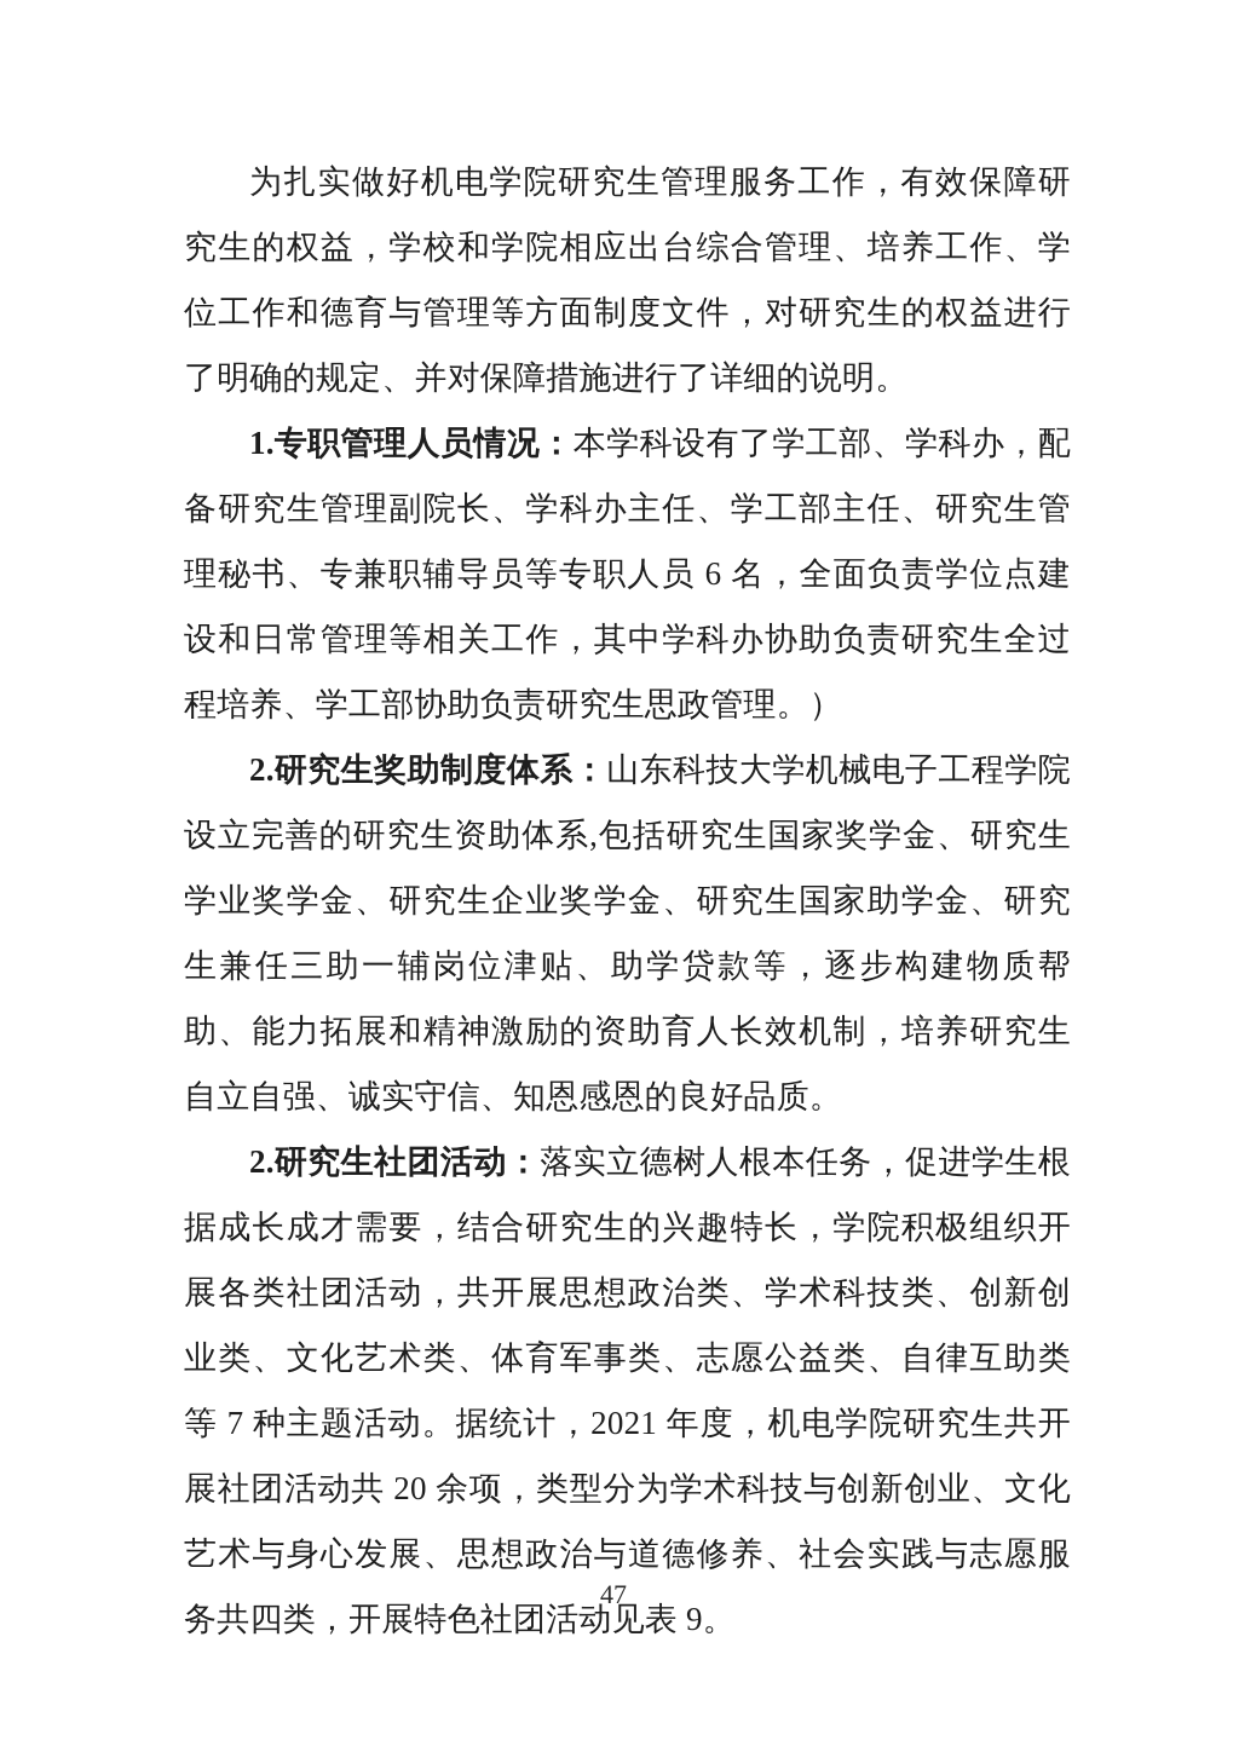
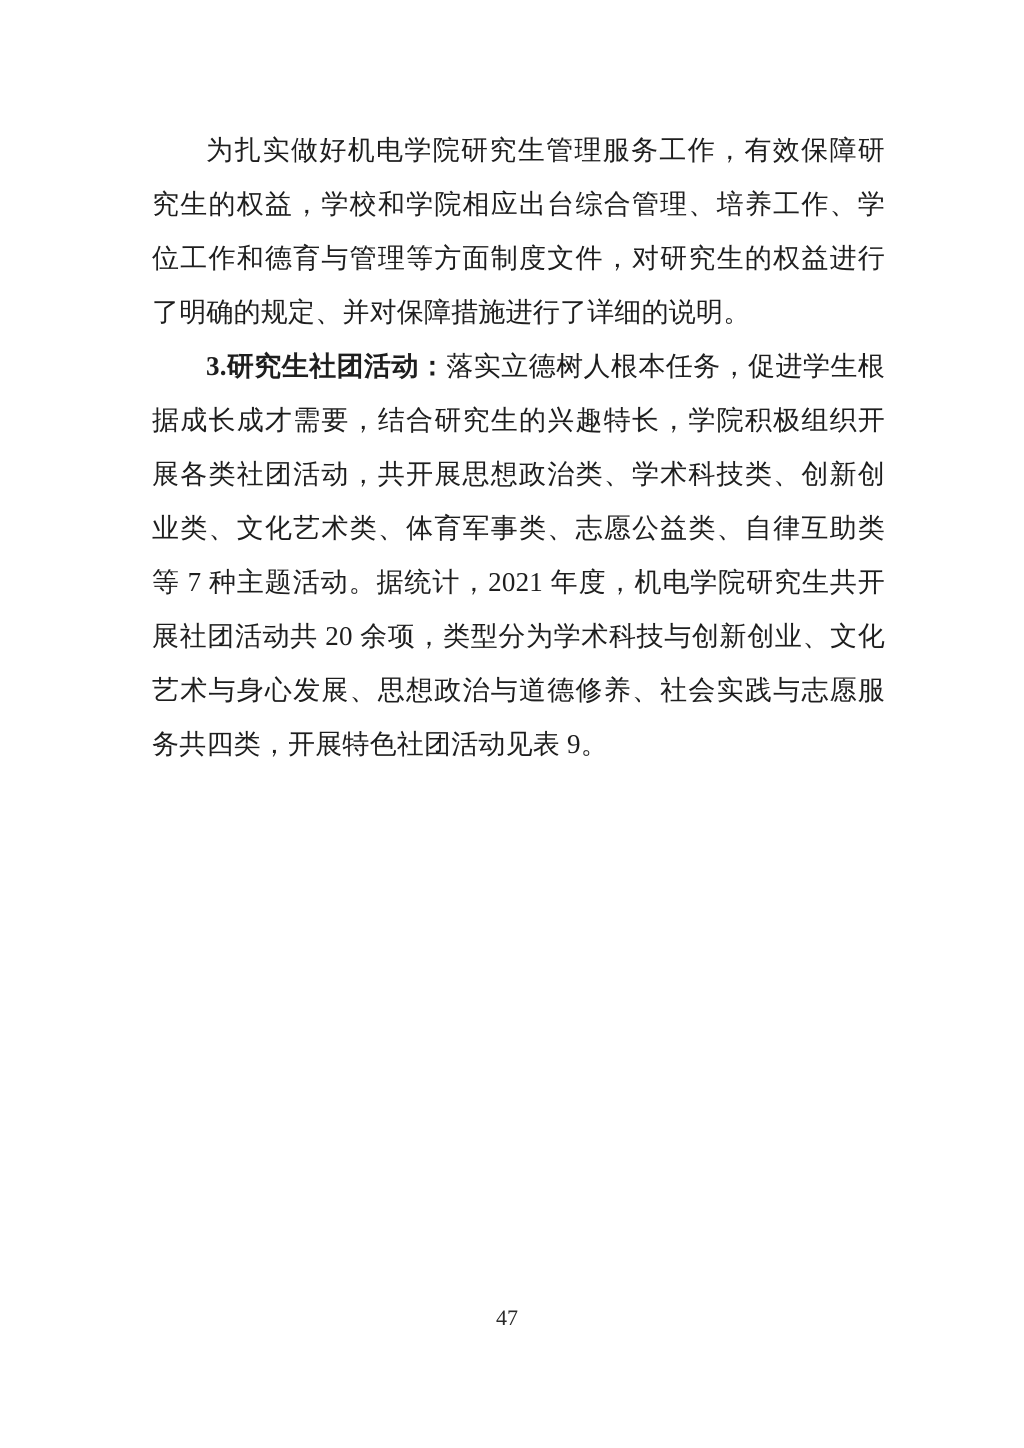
  为扎实做好机电学院研究生管理服务工作，有效保障研究生的权益，学校和学院相应出台综合管理、培养工作、学位工作和德育与管理等方面制度文件，对研究生的权益进行了明确的规定、并对保障措施进行了详细的说明。
- 1.专职管理人员情况：本学科设有了学工部、学科办，配备研究生管理副院长、学科办主任、学工部主任、研究生管理秘书、专兼职辅导员等专职人员 6 名，全面负责学位点建设和日常管理等相关工作，其中学科办协助负责研究生全过程培养、学工部协助负责研究生思政管理。）
- 2.研究生奖助制度体系：山东科技大学机械电子工程学院设立完善的研究生资助体系,包括研究生国家奖学金、研究生学业奖学金、研究生企业奖学金、研究生国家助学金、研究生兼任三助一辅岗位津贴、助学贷款等，逐步构建物质帮助、能力拓展和精神激励的资助育人长效机制，培养研究生自立自强、诚实守信、知恩感恩的良好品质。
- 2.研究生社团活动：落实立德树人根本任务，促进学生根据成长成才需要，结合研究生的兴趣特长，学院积极组织开展各类社团活动，共开展思想政治类、学术科技类、创新创业类、文化艺术类、体育军事类、志愿公益类、自律互助类等 7 种主题活动。据统计，2021 年度，机电学院研究生共开展社团活动共 20 余项，类型分为学术科技与创新创业、文化艺术与身心发展、思想政治与道德修养、社会实践与志愿服务共四类，开展特色社团活动见表 9。
+ 3.研究生社团活动：落实立德树人根本任务，促进学生根据成长成才需要，结合研究生的兴趣特长，学院积极组织开展各类社团活动，共开展思想政治类、学术科技类、创新创业类、文化艺术类、体育军事类、志愿公益类、自律互助类等 7 种主题活动。据统计，2021 年度，机电学院研究生共开展社团活动共 20 余项，类型分为学术科技与创新创业、文化艺术与身心发展、思想政治与道德修养、社会实践与志愿服务共四类，开展特色社团活动见表 9。
  47
